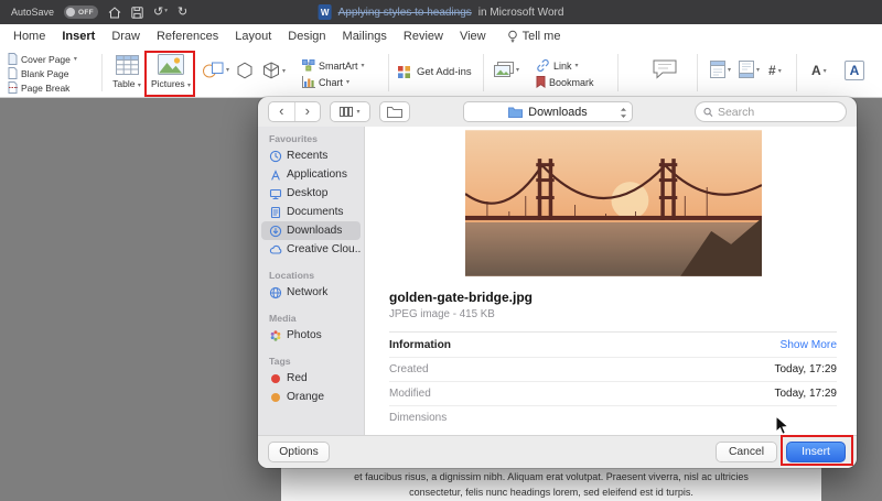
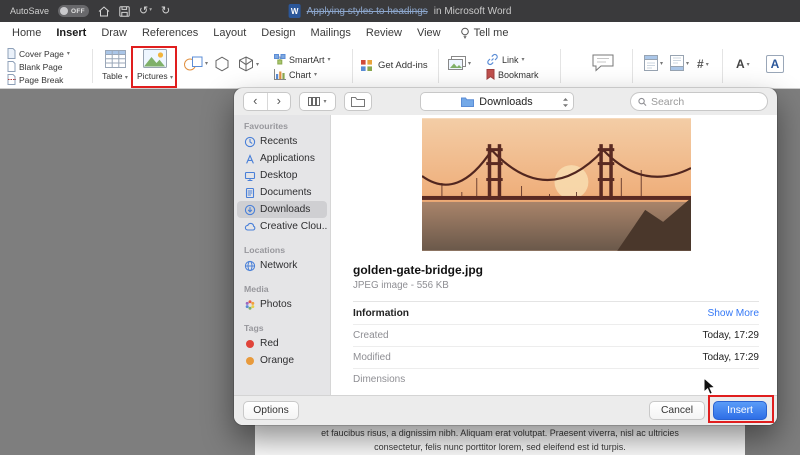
  AutoSave
  ↺
  ↻
  W
  Applying styles to headings
  in Microsoft Word
  Home
  Insert
  Draw
  References
  Layout
  Design
  Mailings
  Review
  View
  Tell me
  Cover Page
  Blank Page
  Page Break
  Table
  Pictures
  SmartArt
  Chart
  Get Add-ins
  Link
  Bookmark
  #
  A
  A
  et faucibus risus, a dignissim nibh. Aliquam erat volutpat. Praesent viverra, nisl ac ultricies
- consectetur, felis nunc headings lorem, sed eleifend est id turpis.
+ consectetur, felis nunc porttitor lorem, sed eleifend est id turpis.
  ‹
  ›
  Downloads
  Search
  Favourites
  Recents
  Applications
  Desktop
  Documents
  Downloads
  Creative Clou..
  Locations
  Network
  Media
  Photos
  Tags
  Red
  Orange
  golden-gate-bridge.jpg
- JPEG image - 415 KB
+ JPEG image - 556 KB
  Information
  Show More
  Created
  Today, 17:29
  Modified
  Today, 17:29
  Dimensions
  Options
  Cancel
  Insert
